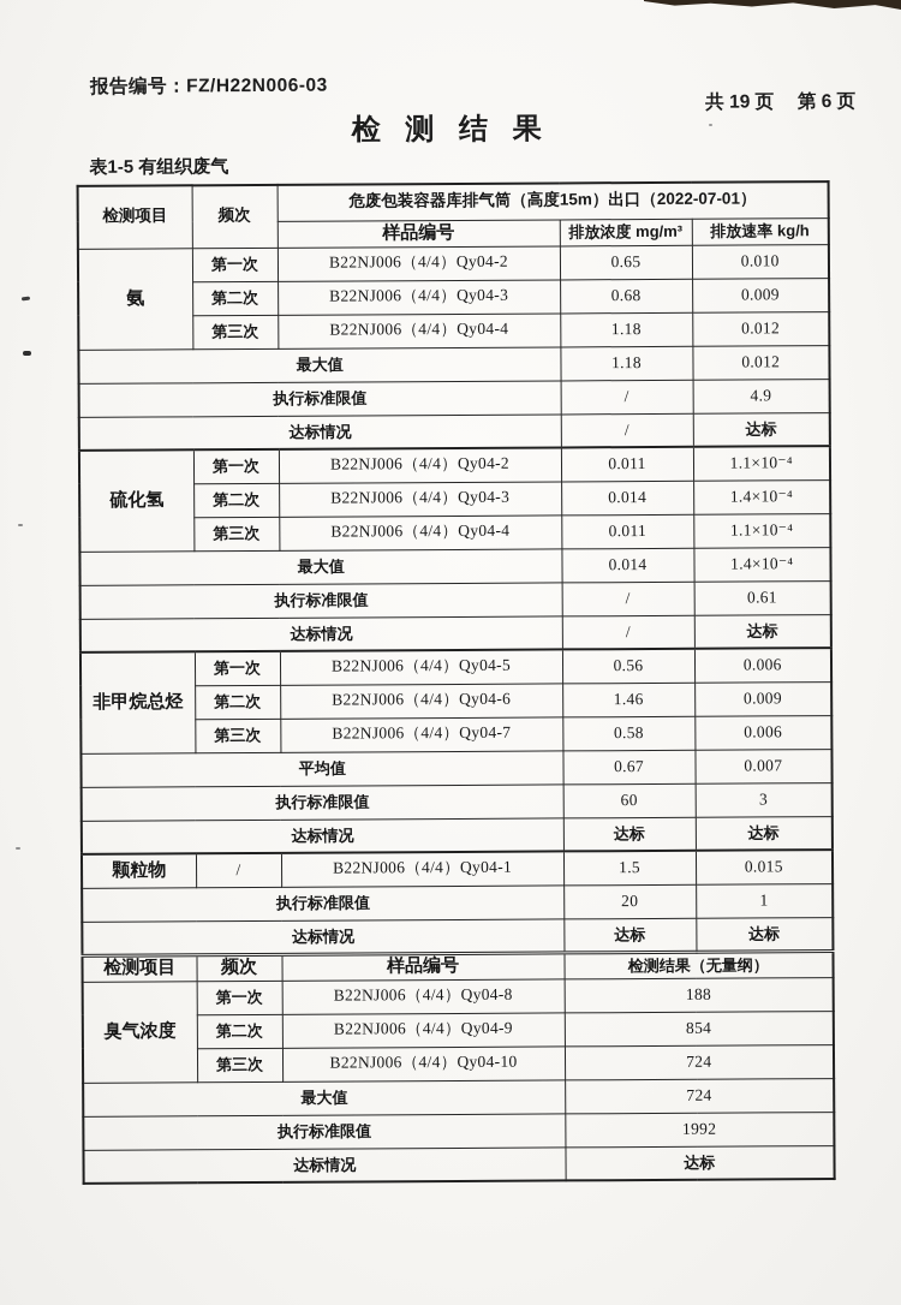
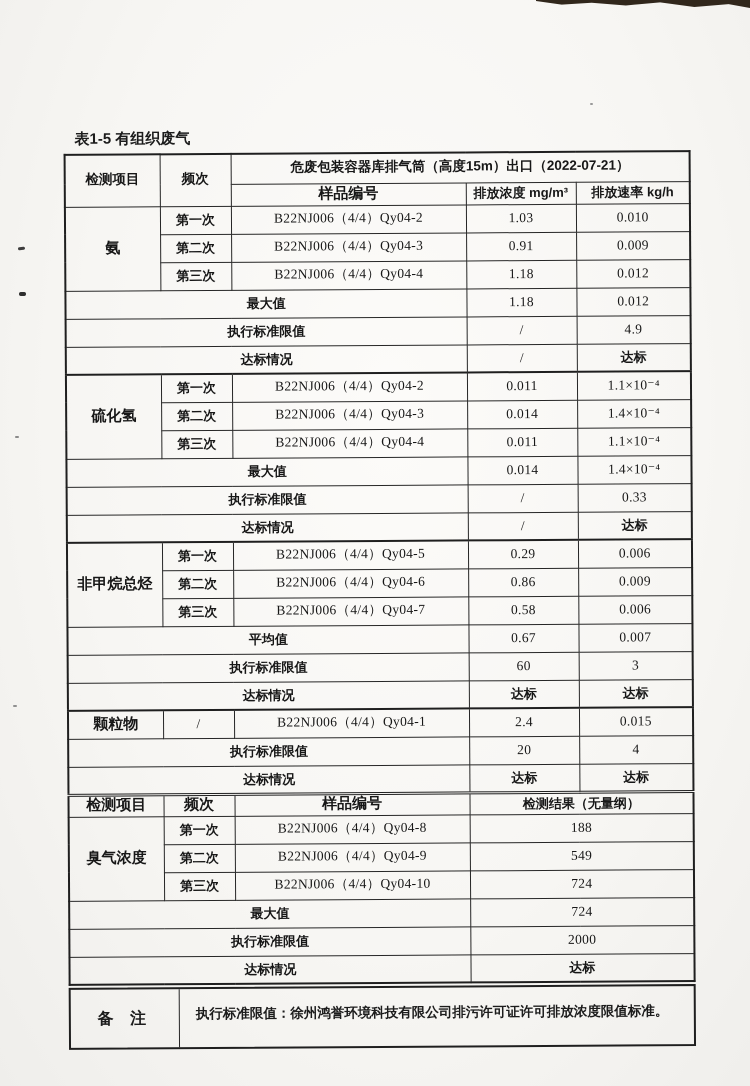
- 报告编号：FZ/H22N006-03
- 共 19 页 第 6 页
- 检 测 结 果
  表1-5 有组织废气
- 检测项目	频次	危废包装容器库排气筒（高度15m）出口（2022-07-01）
+ 检测项目	频次	危废包装容器库排气筒（高度15m）出口（2022-07-21）
  样品编号	排放浓度 mg/m³	排放速率 kg/h
- 氨	第一次	B22NJ006（4/4）Qy04-2	0.65	0.010
+ 氨	第一次	B22NJ006（4/4）Qy04-2	1.03	0.010
- 第二次	B22NJ006（4/4）Qy04-3	0.68	0.009
+ 第二次	B22NJ006（4/4）Qy04-3	0.91	0.009
  第三次	B22NJ006（4/4）Qy04-4	1.18	0.012
  最大值	1.18	0.012
  执行标准限值	/	4.9
  达标情况	/	达标
  硫化氢	第一次	B22NJ006（4/4）Qy04-2	0.011	1.1×10⁻⁴
  第二次	B22NJ006（4/4）Qy04-3	0.014	1.4×10⁻⁴
  第三次	B22NJ006（4/4）Qy04-4	0.011	1.1×10⁻⁴
  最大值	0.014	1.4×10⁻⁴
- 执行标准限值	/	0.61
+ 执行标准限值	/	0.33
  达标情况	/	达标
- 非甲烷总烃	第一次	B22NJ006（4/4）Qy04-5	0.56	0.006
+ 非甲烷总烃	第一次	B22NJ006（4/4）Qy04-5	0.29	0.006
- 第二次	B22NJ006（4/4）Qy04-6	1.46	0.009
+ 第二次	B22NJ006（4/4）Qy04-6	0.86	0.009
  第三次	B22NJ006（4/4）Qy04-7	0.58	0.006
  平均值	0.67	0.007
  执行标准限值	60	3
  达标情况	达标	达标
- 颗粒物	/	B22NJ006（4/4）Qy04-1	1.5	0.015
+ 颗粒物	/	B22NJ006（4/4）Qy04-1	2.4	0.015
- 执行标准限值	20	1
+ 执行标准限值	20	4
  达标情况	达标	达标
  检测项目	频次	样品编号	检测结果（无量纲）
  臭气浓度	第一次	B22NJ006（4/4）Qy04-8	188
- 第二次	B22NJ006（4/4）Qy04-9	854
+ 第二次	B22NJ006（4/4）Qy04-9	549
  第三次	B22NJ006（4/4）Qy04-10	724
  最大值	724
- 执行标准限值	1992
+ 执行标准限值	2000
  达标情况	达标
+ 备 注
+ 执行标准限值：徐州鸿誉环境科技有限公司排污许可证许可排放浓度限值标准。
